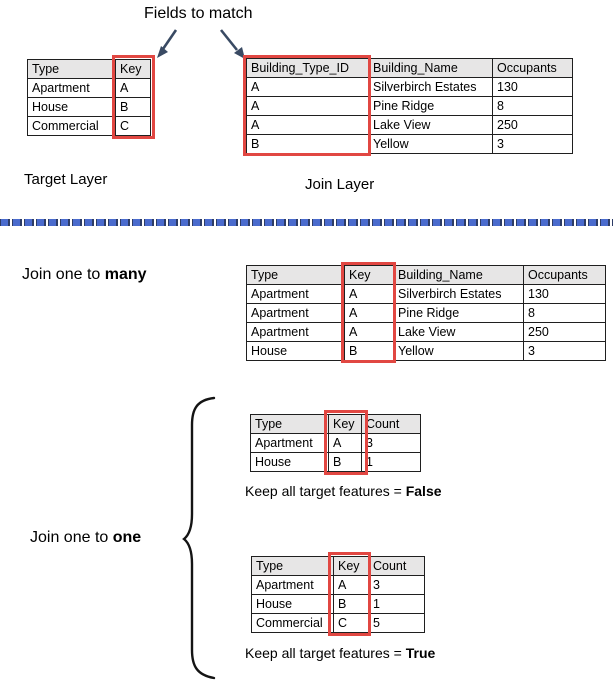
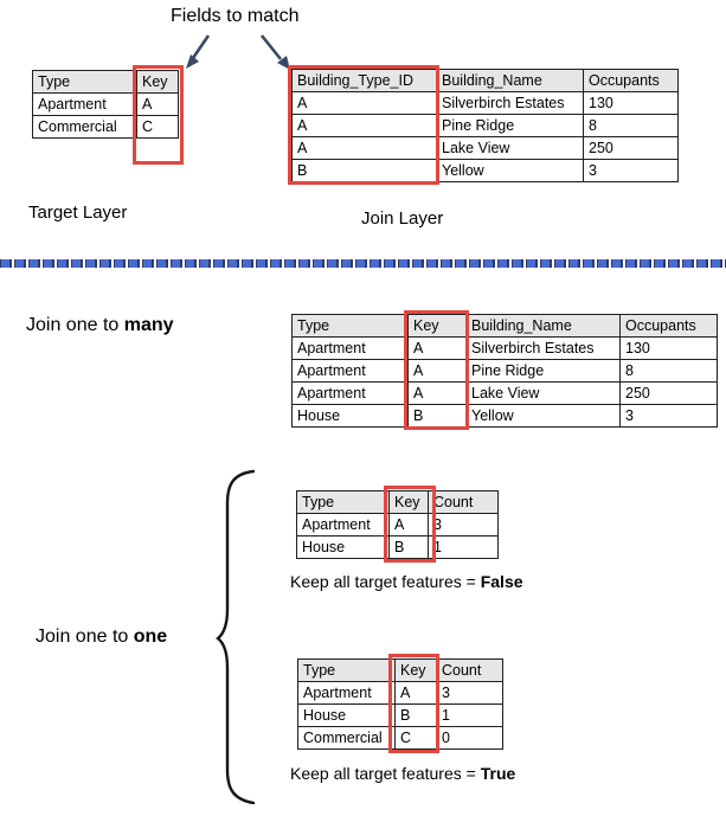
  Fields to match
  Type	Key
  Apartment	A
- House	B
  Commercial	C
  Building_Type_ID	Building_Name	Occupants
  A	Silverbirch Estates	130
  A	Pine Ridge	8
  A	Lake View	250
  B	Yellow	3
  Target Layer
  Join Layer
  Join one to many
  Type	Key	Building_Name	Occupants
  Apartment	A	Silverbirch Estates	130
  Apartment	A	Pine Ridge	8
  Apartment	A	Lake View	250
  House	B	Yellow	3
  Join one to one
  Type	Key	Count
  Apartment	A	3
  House	B	1
  Keep all target features = False
  Type	Key	Count
  Apartment	A	3
  House	B	1
- Commercial	C	5
+ Commercial	C	0
  Keep all target features = True
